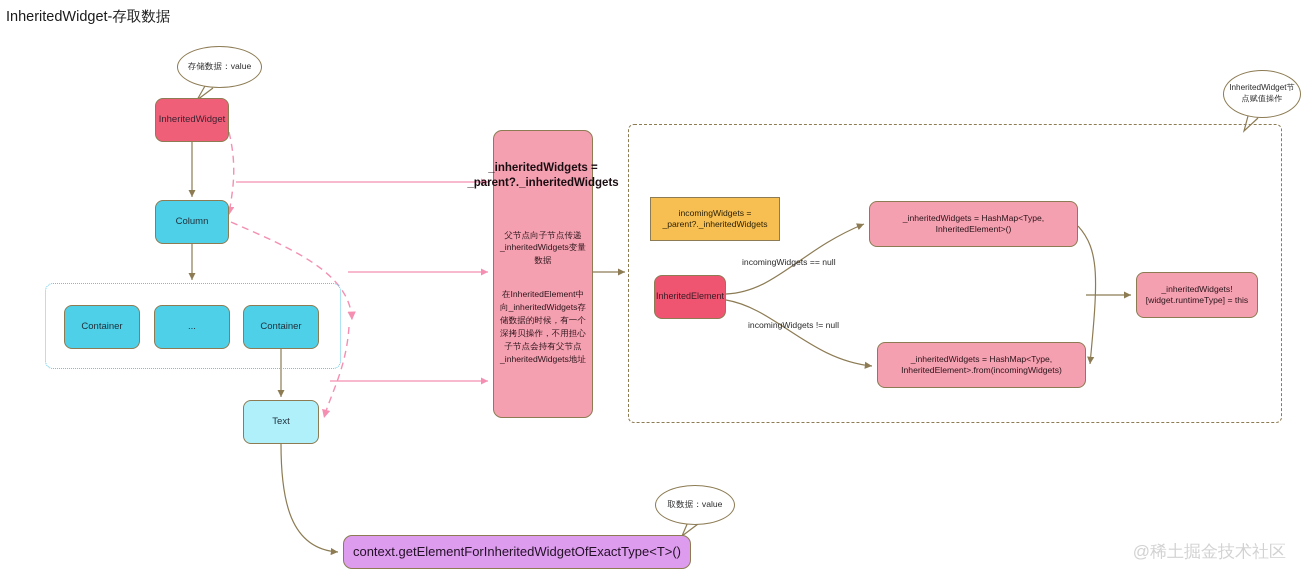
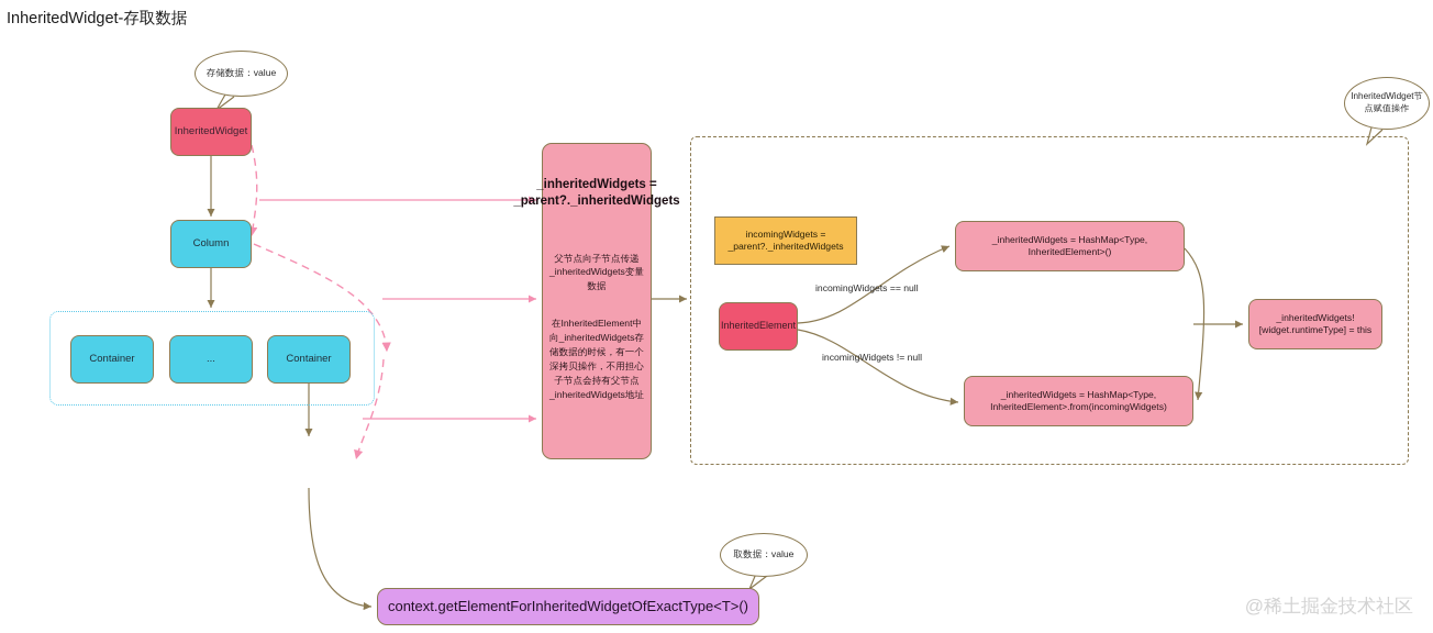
  InheritedWidget-存取数据
  InheritedWidget
  Column
  Container
  ...
  Container
- Text
  _inheritedWidgets = _parent?._inheritedWidgets
  父节点向子节点传递_inheritedWidgets变量数据
  在InheritedElement中向_inheritedWidgets存储数据的时候，有一个深拷贝操作，不用担心子节点会持有父节点_inheritedWidgets地址
  incomingWidgets = _parent?._inheritedWidgets
  InheritedElement
  _inheritedWidgets = HashMap<Type, InheritedElement>()
  _inheritedWidgets = HashMap<Type, InheritedElement>.from(incomingWidgets)
  _inheritedWidgets![widget.runtimeType] = this
  incomingWidgets == null
  incomingWidgets != null
  context.getElementForInheritedWidgetOfExactType<T>()
  存储数据：value
  取数据：value
  InheritedWidget节点赋值操作
  @稀土掘金技术社区
